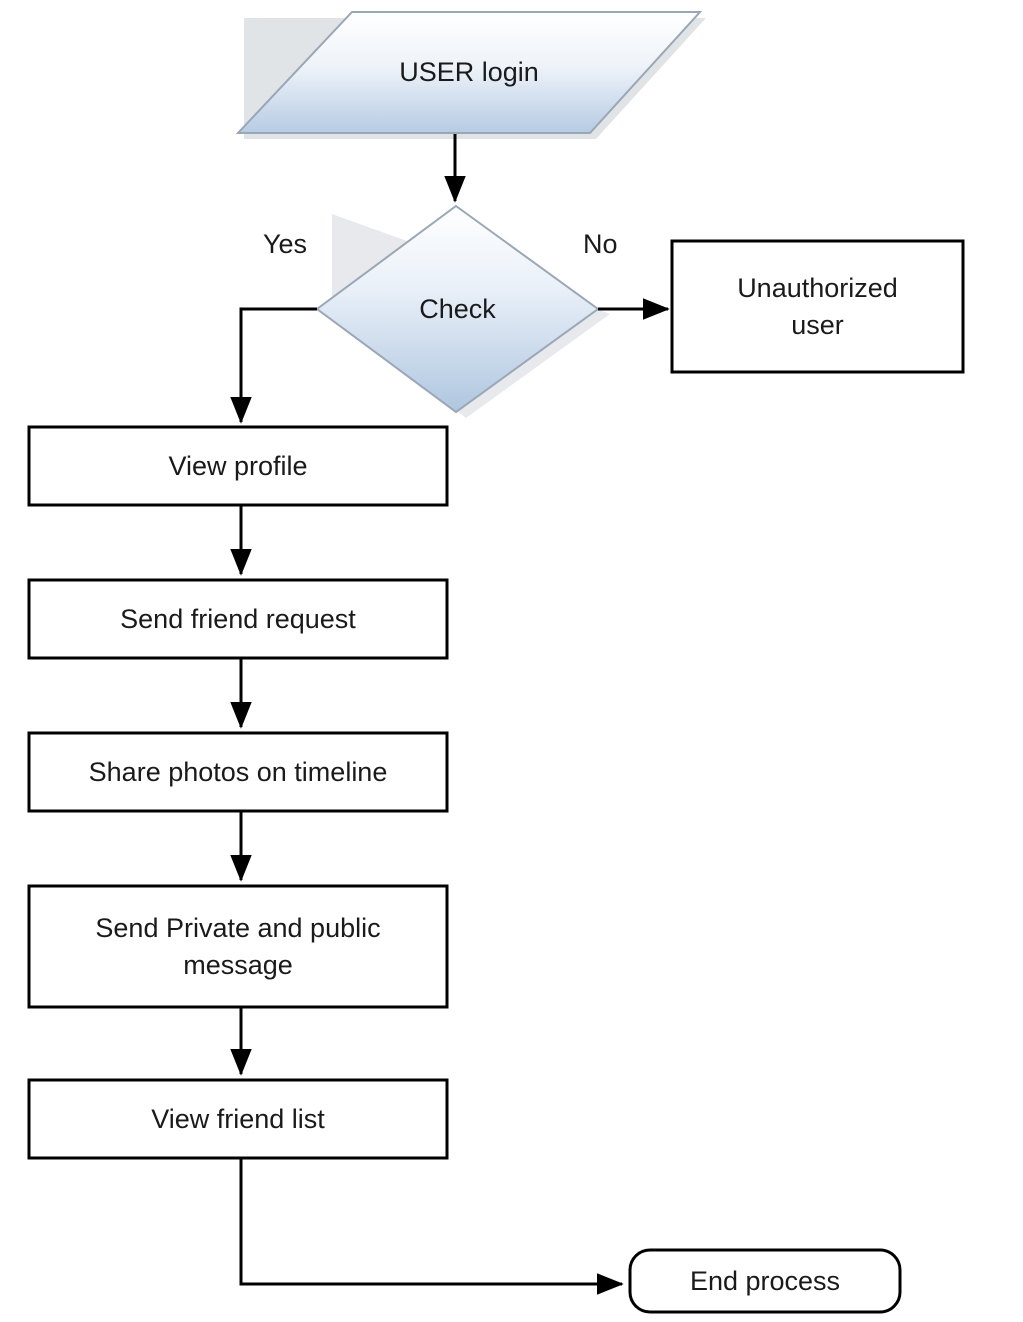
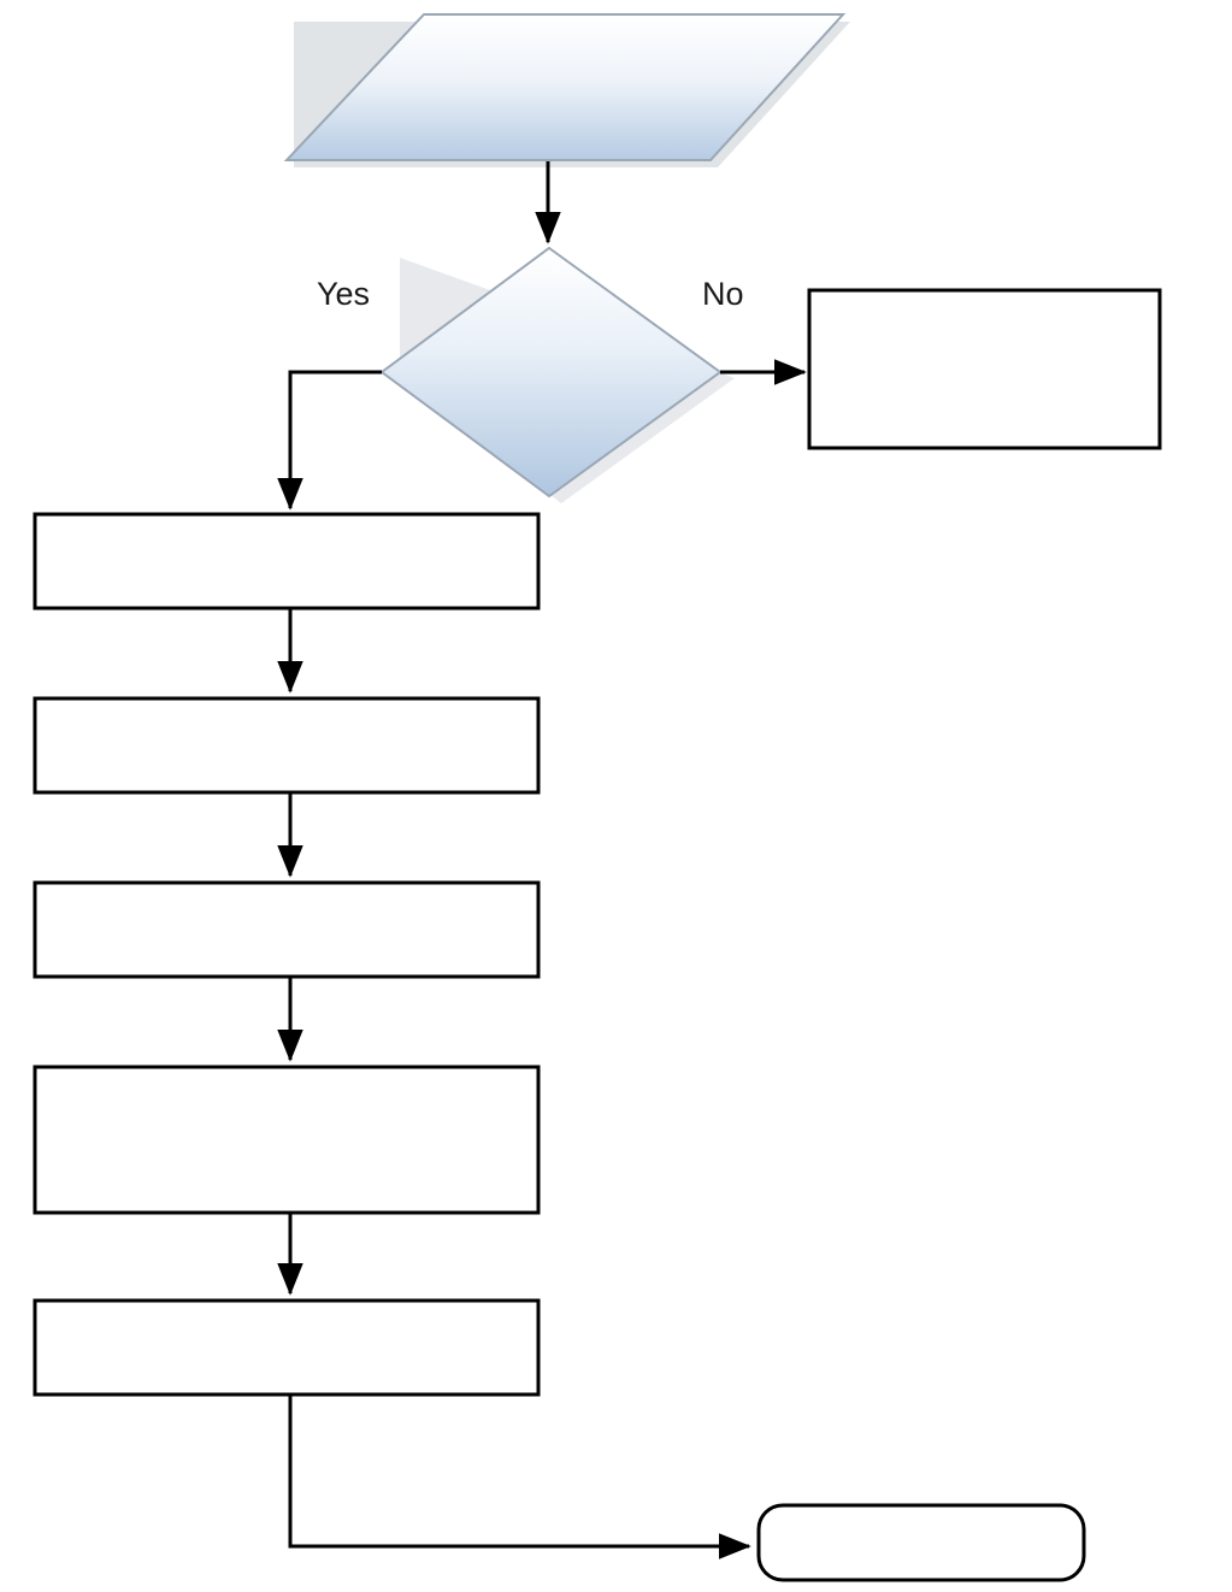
- USER login
- Check
- Unauthorized
- user
- View profile
- Send friend request
- Share photos on timeline
- Send Private and public
- message
- View friend list
- End process
  Yes
  No
